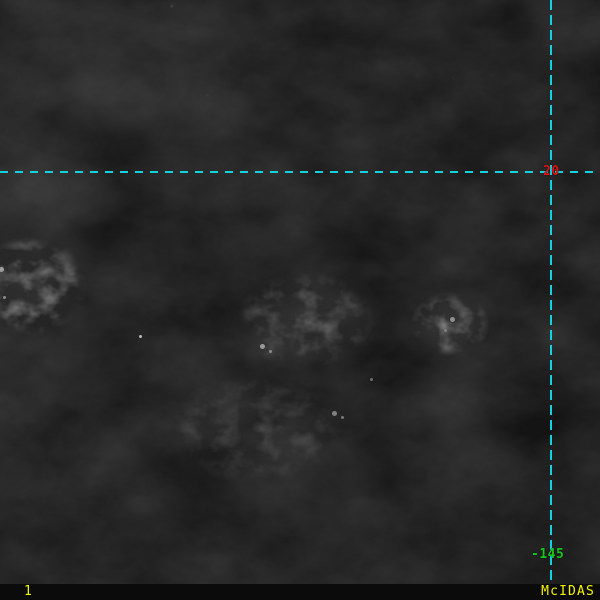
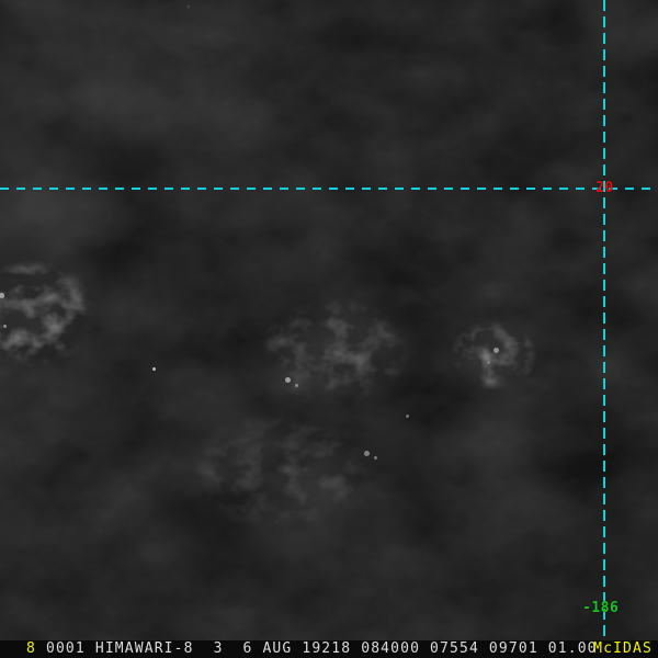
  20
- -145
+ -186
- 1
+ 8
+ 0001 HIMAWARI-8 3 6 AUG 19218 084000 07554 09701 01.00
  McIDAS
